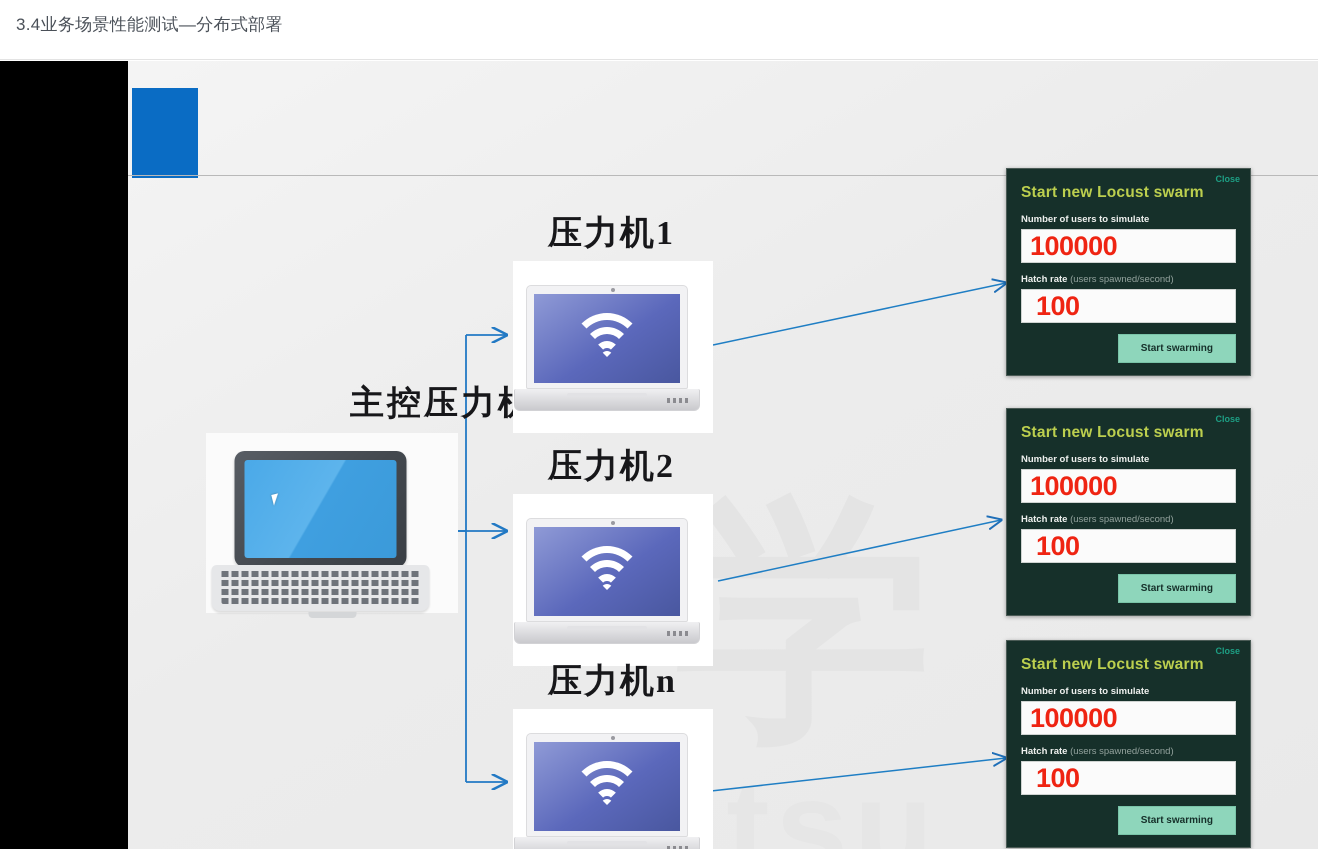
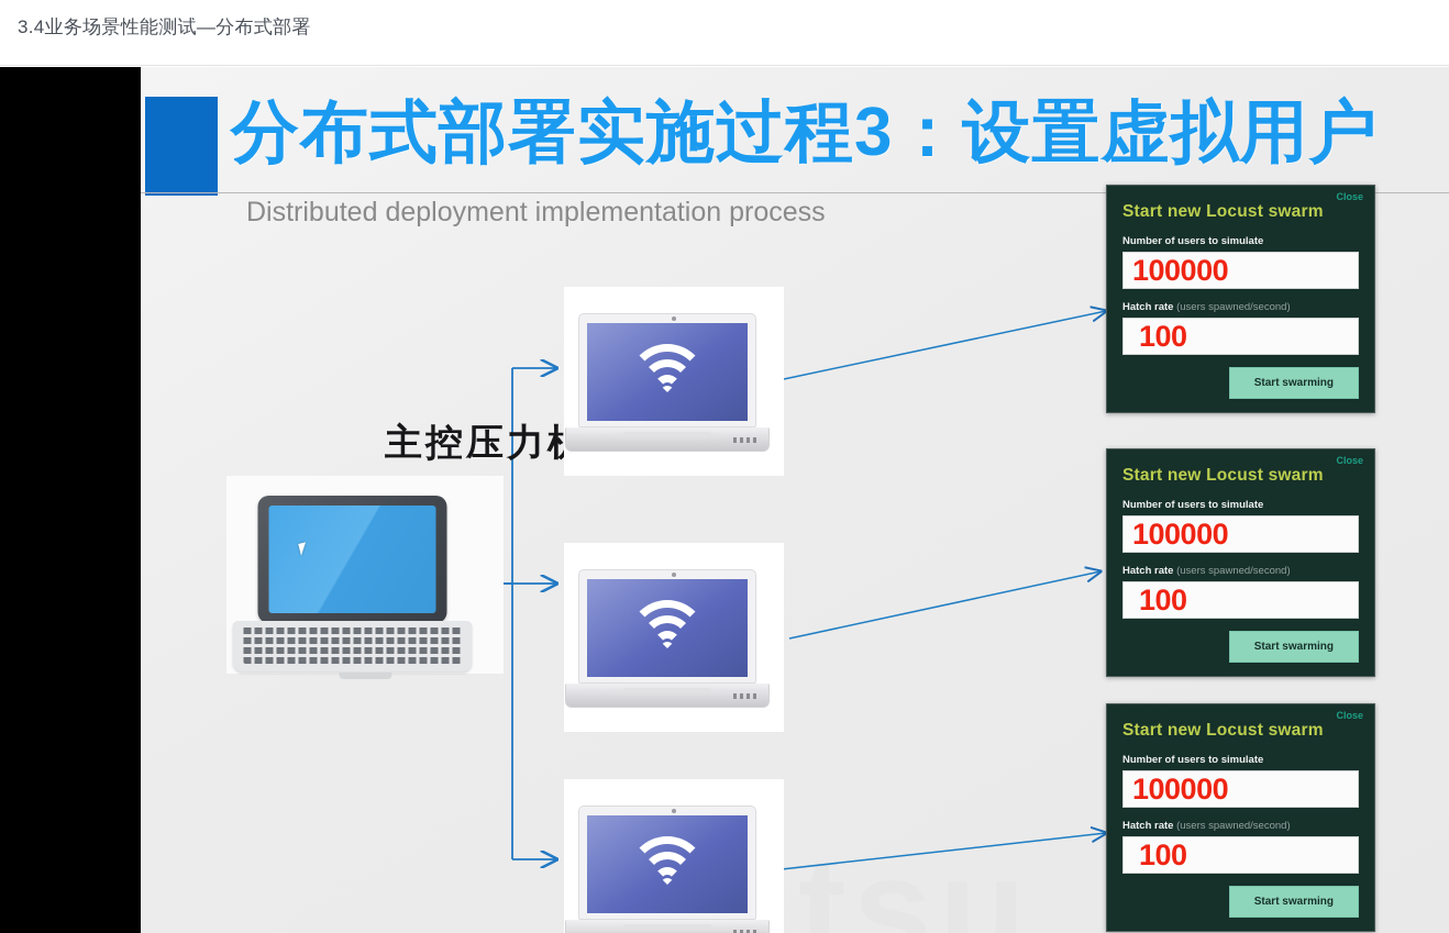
  3.4业务场景性能测试—分布式部署
- 学
  tsu
+ 分布式部署实施过程3：设置虚拟用户
+ Distributed deployment implementation process
  主控压力
- 压力机1
- 压力机2
- 压力机n
  Close
  Start new Locust swarm
  Number of users to simulate
  100000
  Hatch rate (users spawned/second)
  100
  Start swarming
  Close
  Start new Locust swarm
  Number of users to simulate
  100000
  Hatch rate (users spawned/second)
  100
  Start swarming
  Close
  Start new Locust swarm
  Number of users to simulate
  100000
  Hatch rate (users spawned/second)
  100
  Start swarming
